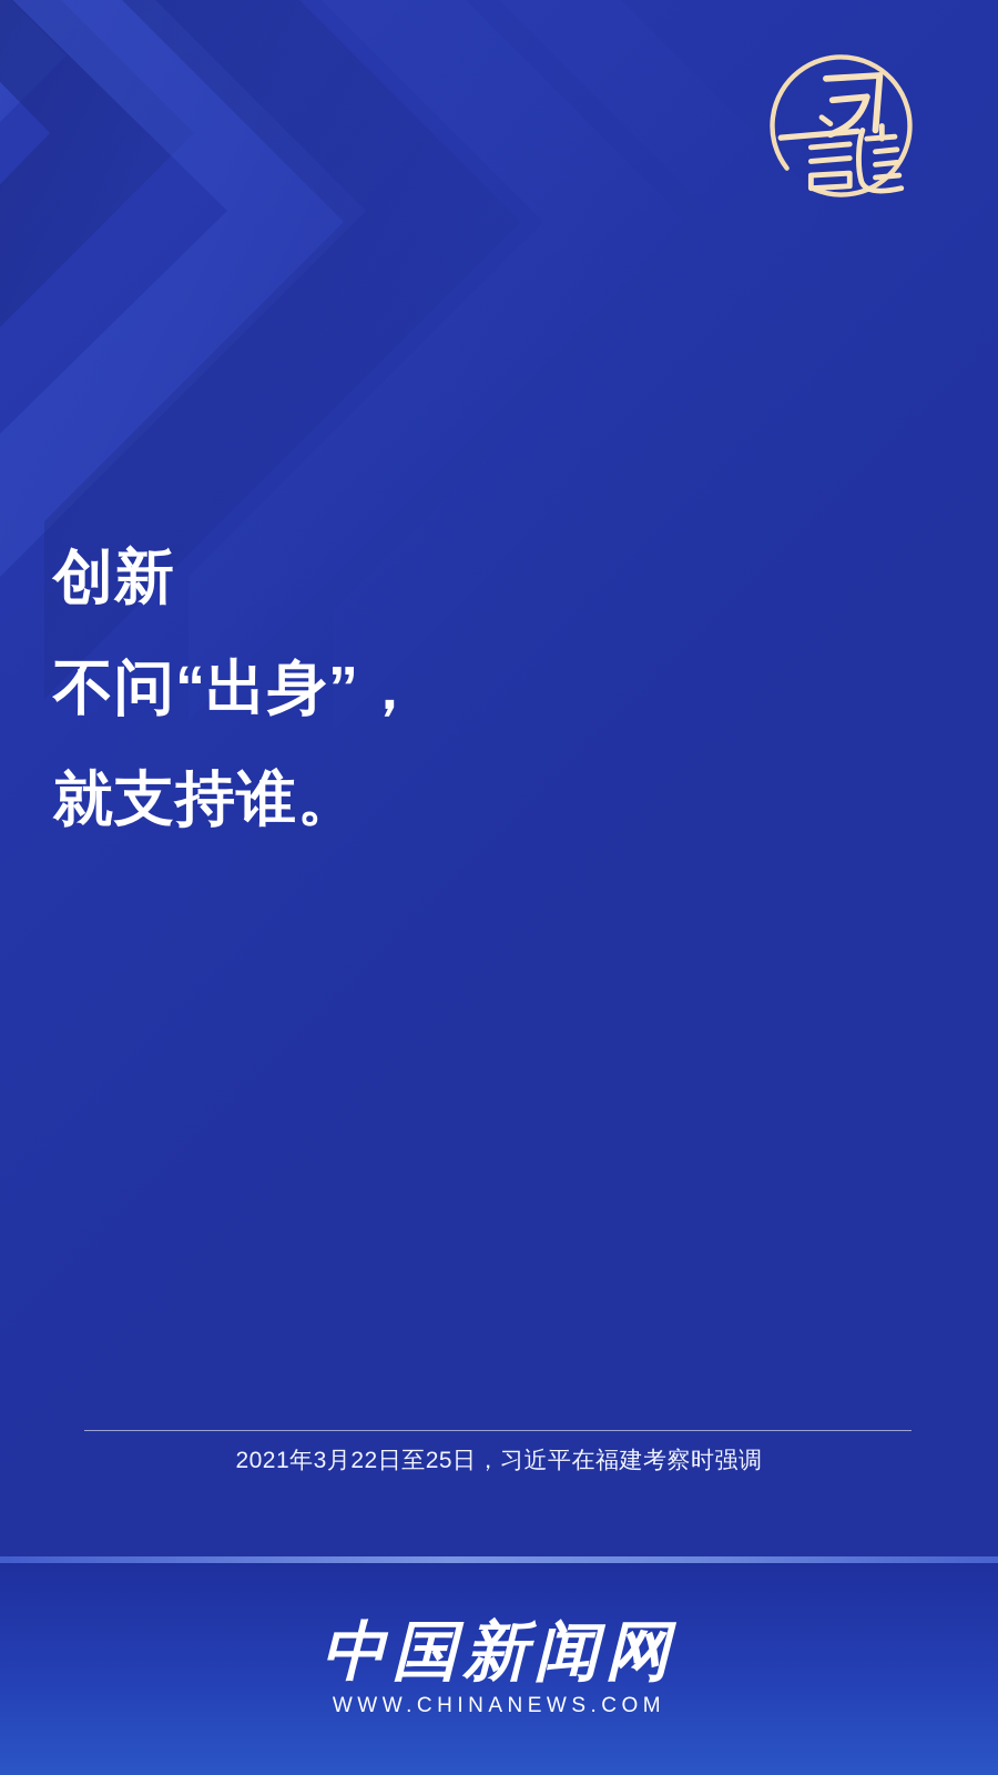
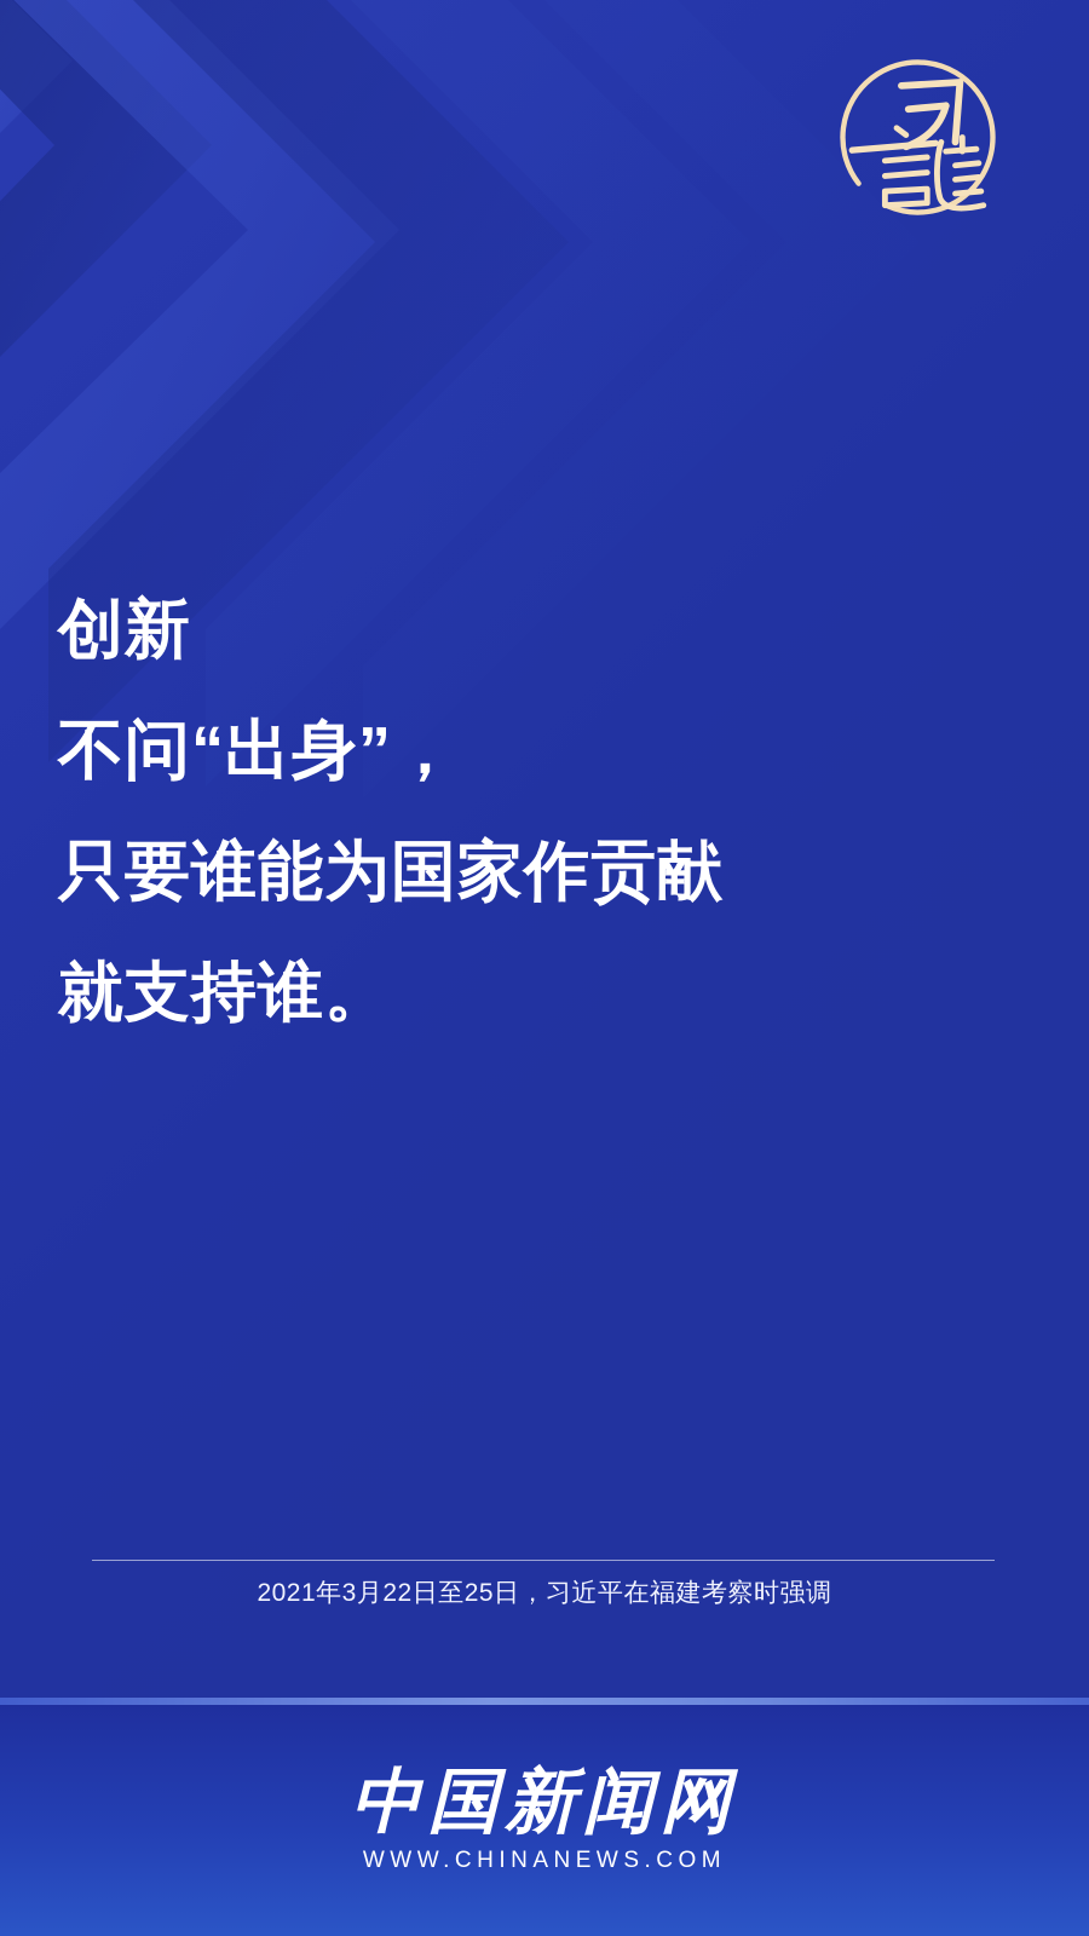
  创新
  不问“出身”，
+ 只要谁能为国家作贡献
  就支持谁。
  2021年3月22日至25日，习近平在福建考察时强调
  中国新闻网
  WWW.CHINANEWS.COM
